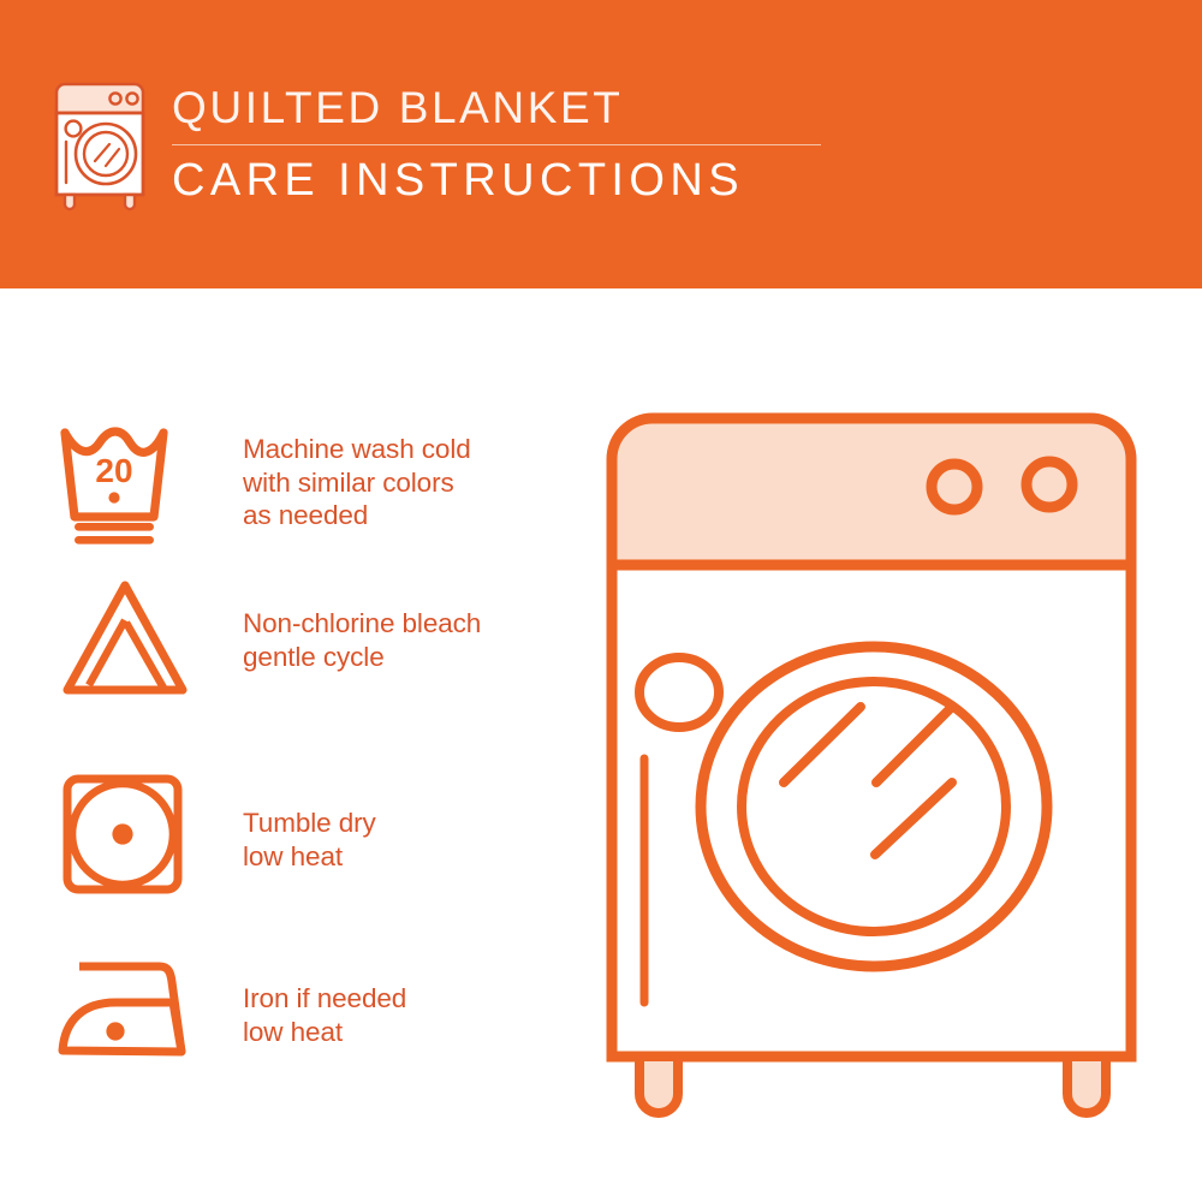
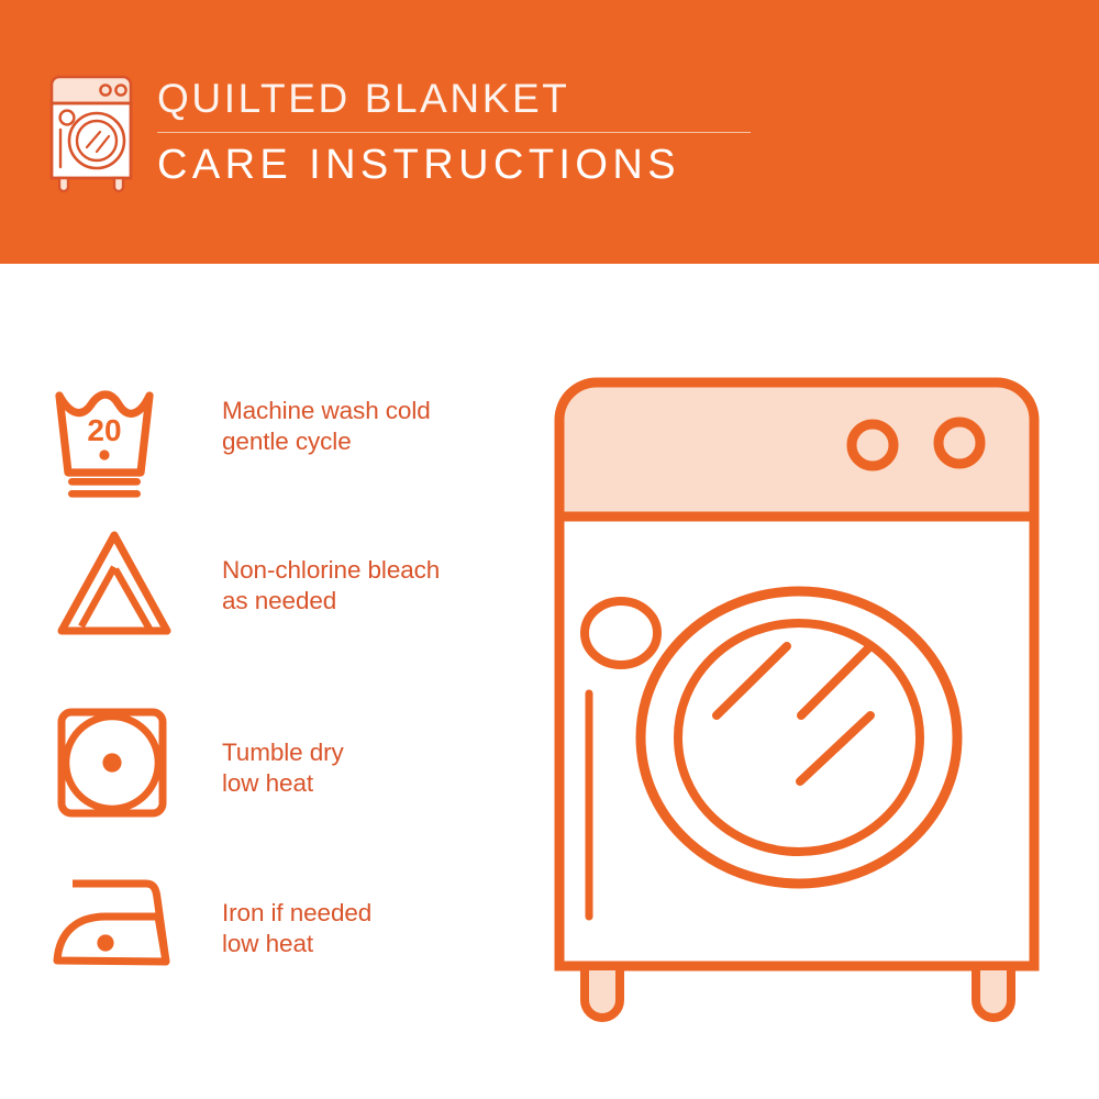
  QUILTED BLANKET
  CARE INSTRUCTIONS
  20
  Machine wash cold
- with similar colors
- as needed
+ gentle cycle
  Non-chlorine bleach
- gentle cycle
+ as needed
  Tumble dry
  low heat
  Iron if needed
  low heat
